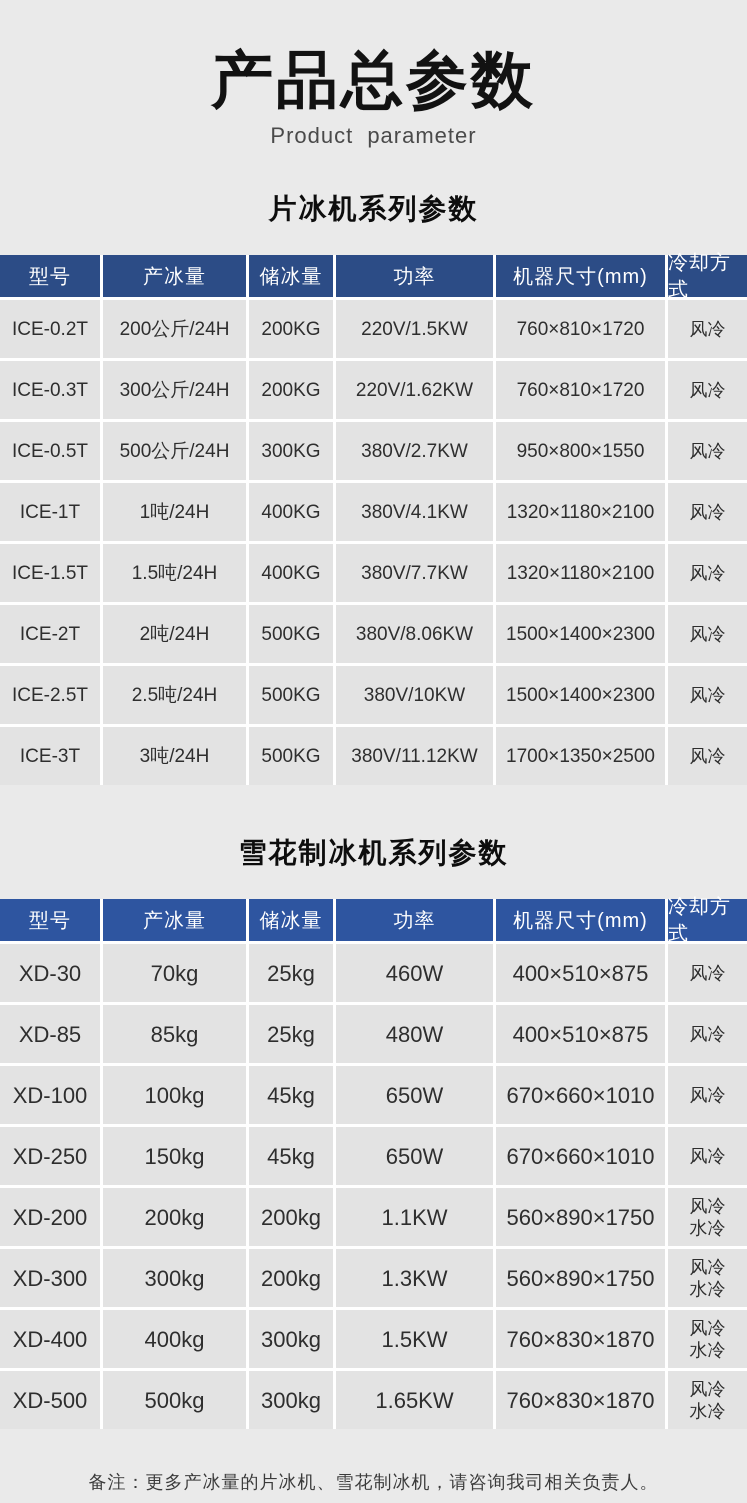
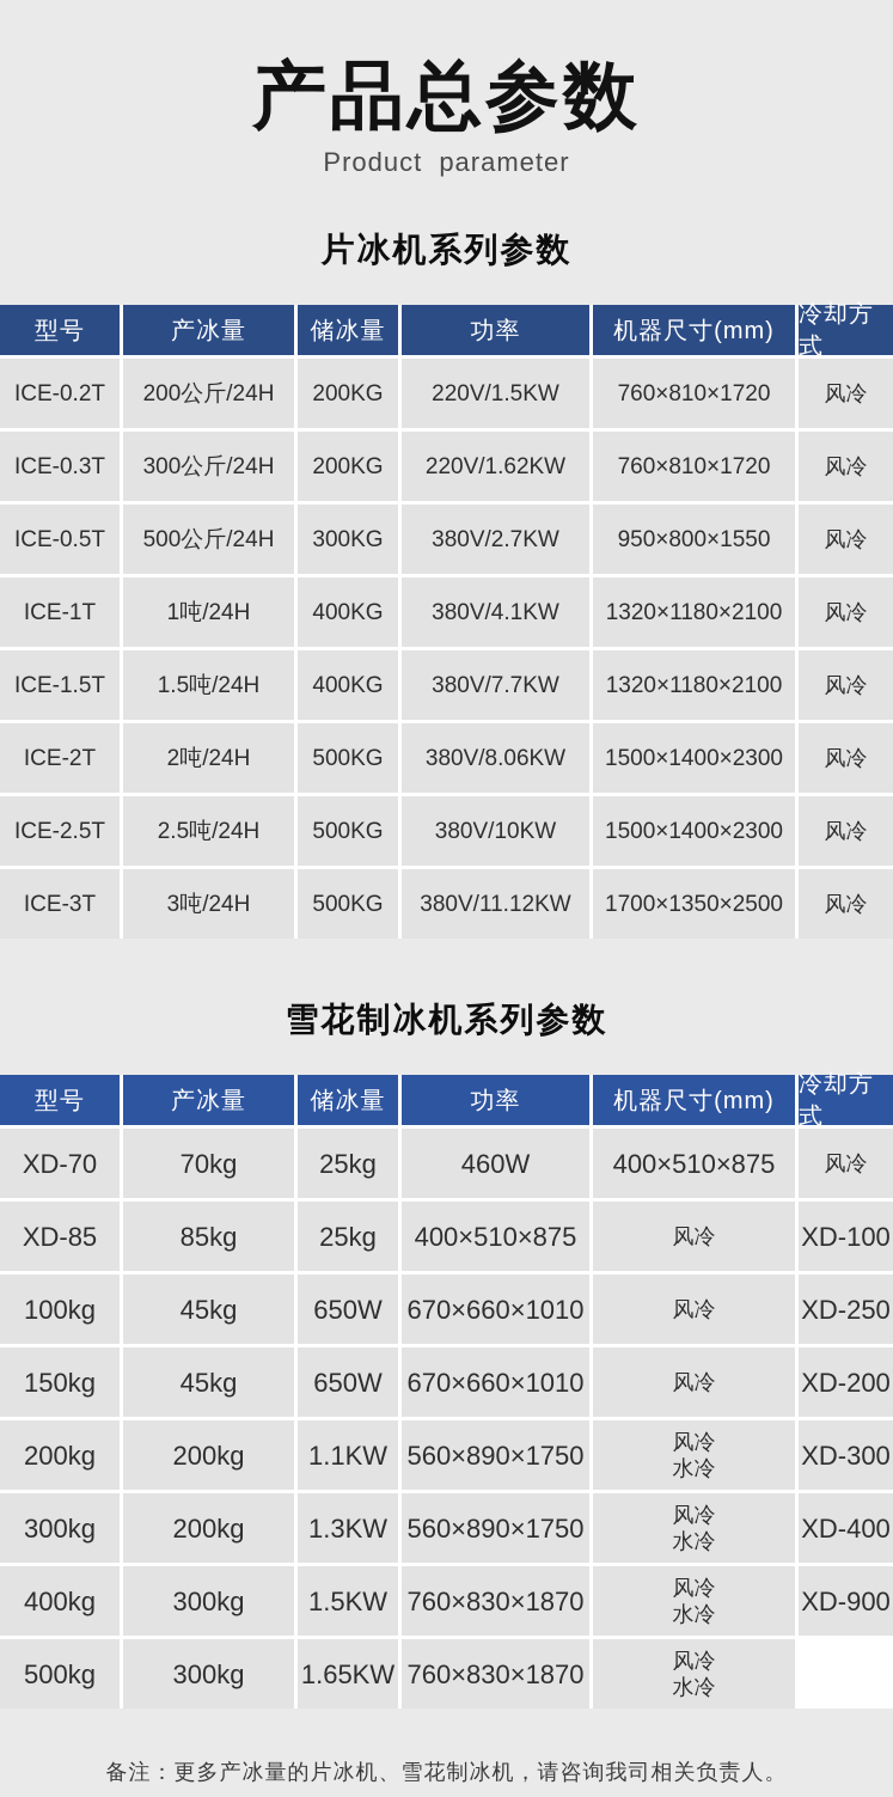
  产品总参数
  Product parameter
  片冰机系列参数
  型号
  产冰量
  储冰量
  功率
  机器尺寸(mm)
  冷却方式
  ICE-0.2T
  200公斤/24H
  200KG
  220V/1.5KW
  760×810×1720
  风冷
  ICE-0.3T
  300公斤/24H
  200KG
  220V/1.62KW
  760×810×1720
  风冷
  ICE-0.5T
  500公斤/24H
  300KG
  380V/2.7KW
  950×800×1550
  风冷
  ICE-1T
  1吨/24H
  400KG
  380V/4.1KW
  1320×1180×2100
  风冷
  ICE-1.5T
  1.5吨/24H
  400KG
  380V/7.7KW
  1320×1180×2100
  风冷
  ICE-2T
  2吨/24H
  500KG
  380V/8.06KW
  1500×1400×2300
  风冷
  ICE-2.5T
  2.5吨/24H
  500KG
  380V/10KW
  1500×1400×2300
  风冷
  ICE-3T
  3吨/24H
  500KG
  380V/11.12KW
  1700×1350×2500
  风冷
  雪花制冰机系列参数
  型号
  产冰量
  储冰量
  功率
  机器尺寸(mm)
  冷却方式
- XD-30
+ XD-70
  70kg
  25kg
  460W
  400×510×875
  风冷
  XD-85
  85kg
  25kg
- 480W
  400×510×875
  风冷
  XD-100
  100kg
  45kg
  650W
  670×660×1010
  风冷
  XD-250
  150kg
  45kg
  650W
  670×660×1010
  风冷
  XD-200
  200kg
  200kg
  1.1KW
  560×890×1750
  风冷
  水冷
  XD-300
  300kg
  200kg
  1.3KW
  560×890×1750
  风冷
  水冷
  XD-400
  400kg
  300kg
  1.5KW
  760×830×1870
  风冷
  水冷
- XD-500
+ XD-900
  500kg
  300kg
  1.65KW
  760×830×1870
  风冷
  水冷
  备注：更多产冰量的片冰机、雪花制冰机，请咨询我司相关负责人。
